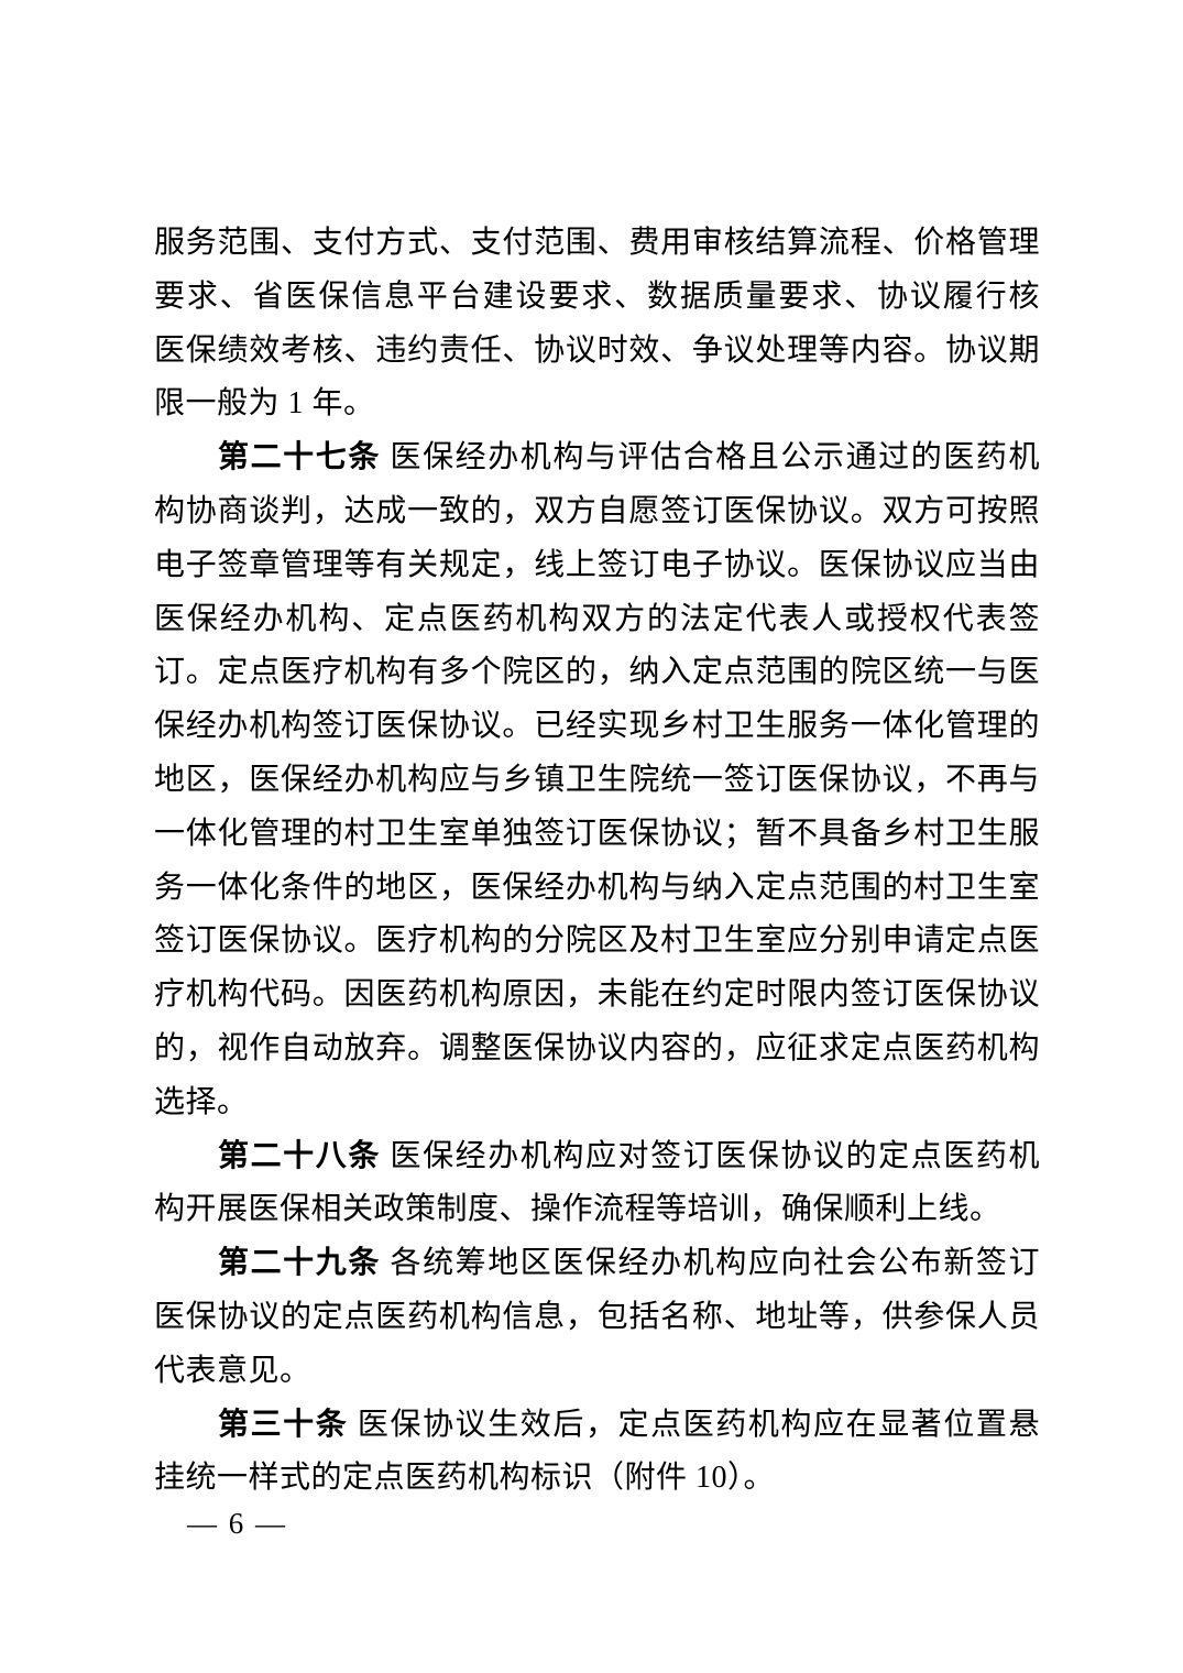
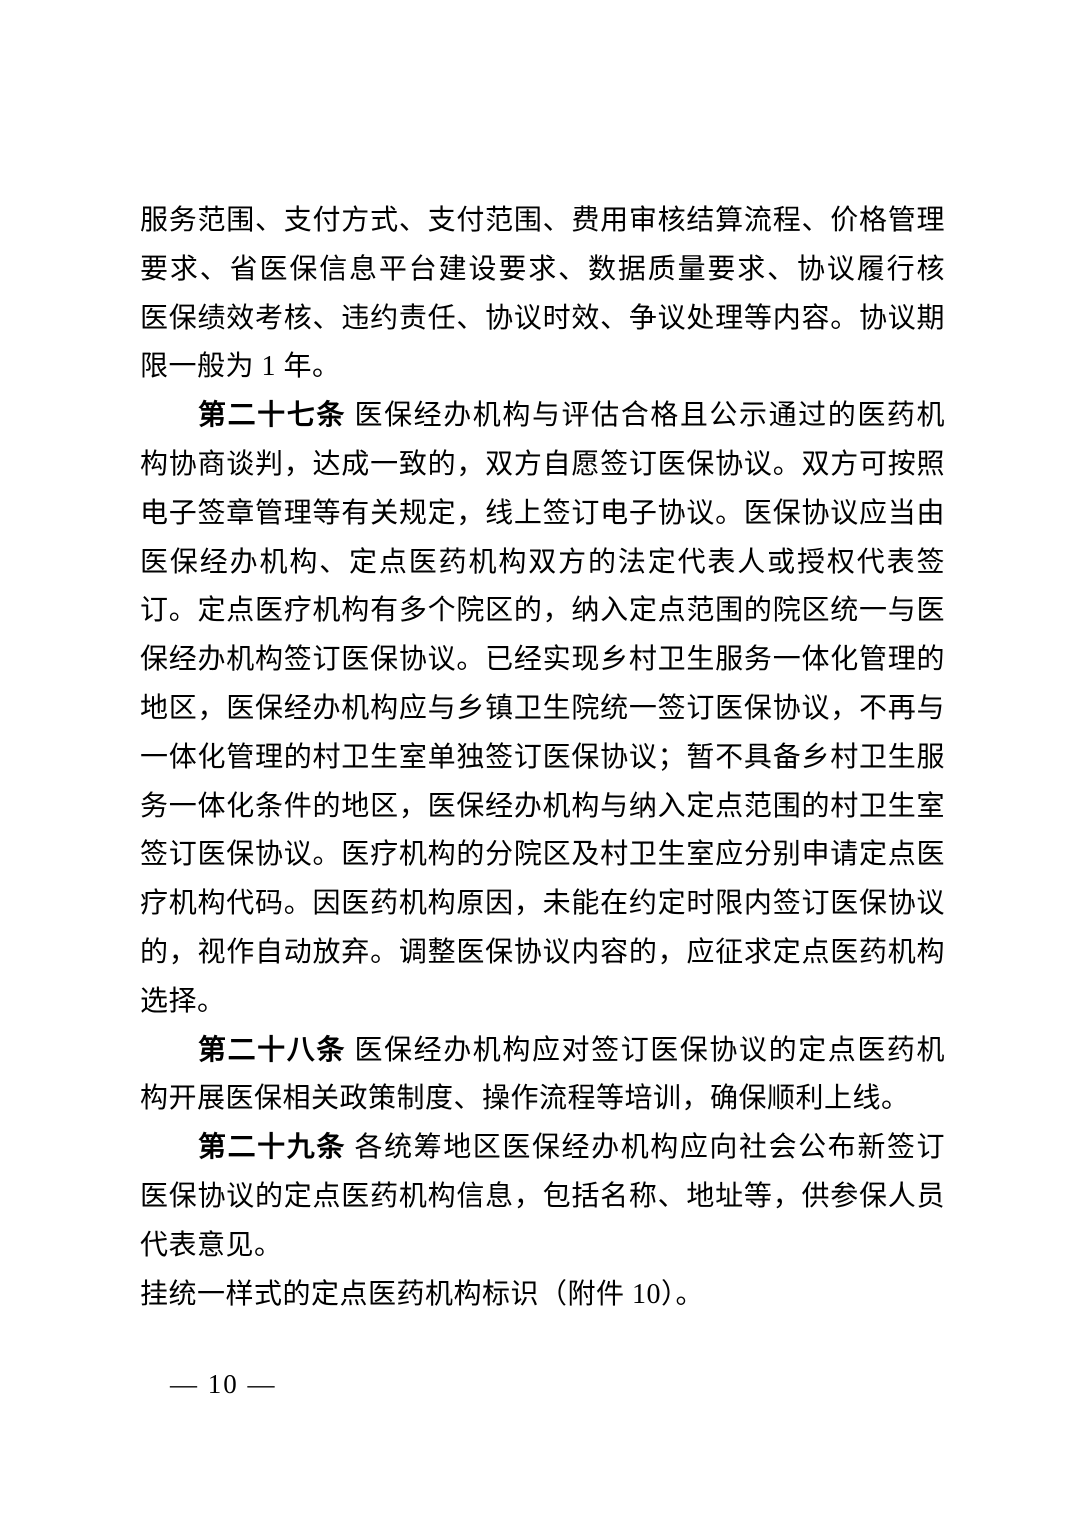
  服务范围、支付方式、支付范围、费用审核结算流程、价格管理
  要求、省医保信息平台建设要求、数据质量要求、协议履行核
  医保绩效考核、违约责任、协议时效、争议处理等内容。协议期
  限一般为 1 年。
  第二十七条 医保经办机构与评估合格且公示通过的医药机
  构协商谈判，达成一致的，双方自愿签订医保协议。双方可按照
  电子签章管理等有关规定，线上签订电子协议。医保协议应当由
  医保经办机构、定点医药机构双方的法定代表人或授权代表签
  订。定点医疗机构有多个院区的，纳入定点范围的院区统一与医
  保经办机构签订医保协议。已经实现乡村卫生服务一体化管理的
  地区，医保经办机构应与乡镇卫生院统一签订医保协议，不再与
  一体化管理的村卫生室单独签订医保协议；暂不具备乡村卫生服
  务一体化条件的地区，医保经办机构与纳入定点范围的村卫生室
  签订医保协议。医疗机构的分院区及村卫生室应分别申请定点医
  疗机构代码。因医药机构原因，未能在约定时限内签订医保协议
  的，视作自动放弃。调整医保协议内容的，应征求定点医药机构
  选择。
  第二十八条 医保经办机构应对签订医保协议的定点医药机
  构开展医保相关政策制度、操作流程等培训，确保顺利上线。
  第二十九条 各统筹地区医保经办机构应向社会公布新签订
  医保协议的定点医药机构信息，包括名称、地址等，供参保人员
  代表意见。
- 第三十条 医保协议生效后，定点医药机构应在显著位置悬
  挂统一样式的定点医药机构标识（附件 10）。
- — 6 —
+ — 10 —
